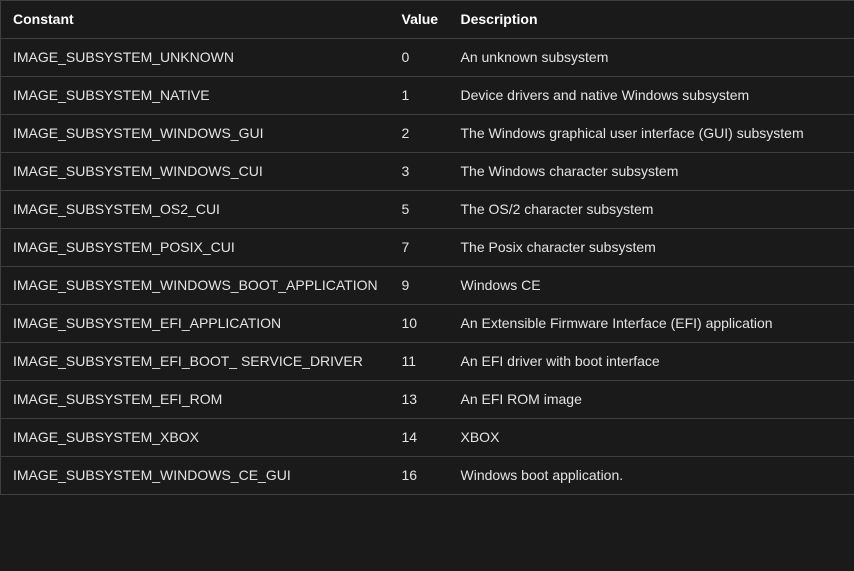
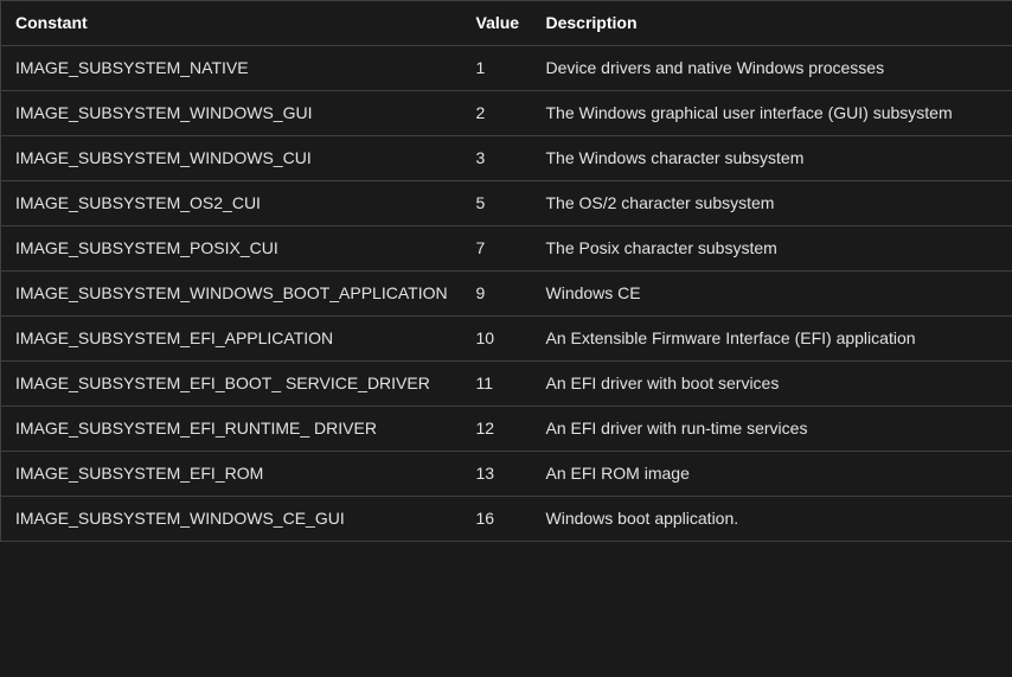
  Constant	Value	Description
- IMAGE_SUBSYSTEM_UNKNOWN	0	An unknown subsystem
- IMAGE_SUBSYSTEM_NATIVE	1	Device drivers and native Windows subsystem
+ IMAGE_SUBSYSTEM_NATIVE	1	Device drivers and native Windows processes
  IMAGE_SUBSYSTEM_WINDOWS_GUI	2	The Windows graphical user interface (GUI) subsystem
  IMAGE_SUBSYSTEM_WINDOWS_CUI	3	The Windows character subsystem
  IMAGE_SUBSYSTEM_OS2_CUI	5	The OS/2 character subsystem
  IMAGE_SUBSYSTEM_POSIX_CUI	7	The Posix character subsystem
  IMAGE_SUBSYSTEM_WINDOWS_BOOT_APPLICATION	9	Windows CE
  IMAGE_SUBSYSTEM_EFI_APPLICATION	10	An Extensible Firmware Interface (EFI) application
- IMAGE_SUBSYSTEM_EFI_BOOT_ SERVICE_DRIVER	11	An EFI driver with boot interface
+ IMAGE_SUBSYSTEM_EFI_BOOT_ SERVICE_DRIVER	11	An EFI driver with boot services
+ IMAGE_SUBSYSTEM_EFI_RUNTIME_ DRIVER	12	An EFI driver with run-time services
  IMAGE_SUBSYSTEM_EFI_ROM	13	An EFI ROM image
- IMAGE_SUBSYSTEM_XBOX	14	XBOX
  IMAGE_SUBSYSTEM_WINDOWS_CE_GUI	16	Windows boot application.
